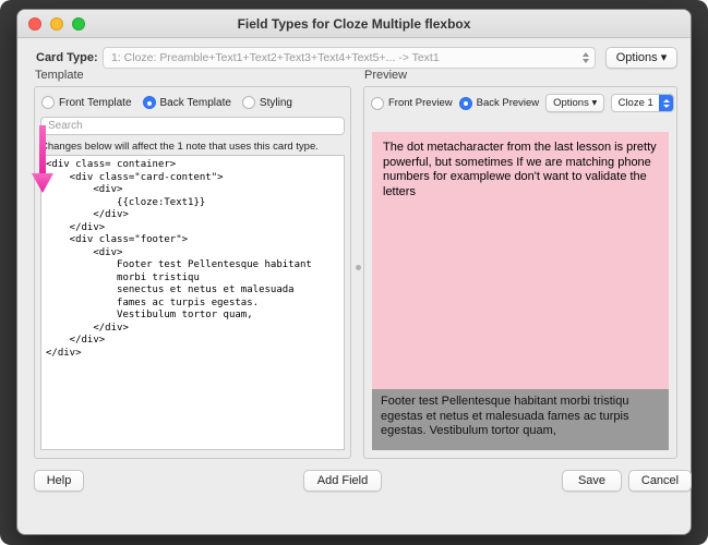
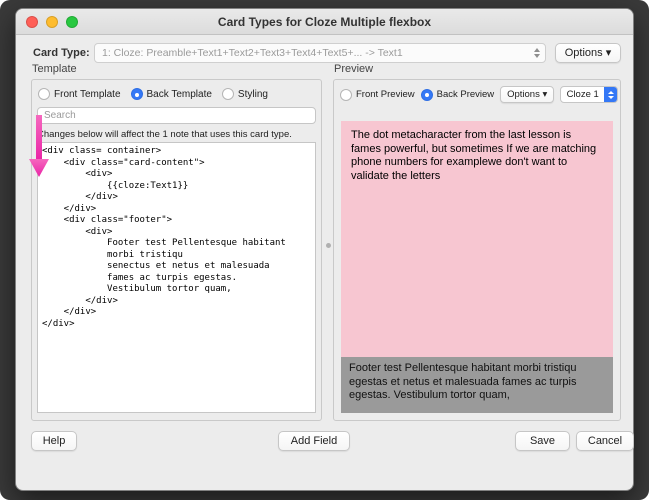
- Field Types for Cloze Multiple flexbox
+ Card Types for Cloze Multiple flexbox
  Card Type:
  1: Cloze: Preamble+Text1+Text2+Text3+Text4+Text5+... -> Text1
  Options ▾
  Template
  Front Template
  Back Template
  Styling
  Search
  hanges below will affect the 1 note that uses this card type.
  <div class= container>
  <div class="card-content">
  <div>
  {{cloze:Text1}}
  </div>
  </div>
  <div class="footer">
  <div>
  Footer test Pellentesque habitant
  morbi tristiqu
  senectus et netus et malesuada
  fames ac turpis egestas.
  Vestibulum tortor quam,
  </div>
  </div>
  </div>
  Preview
  Front Preview
  Back Preview
  Options ▾
  Cloze 1
- The dot metacharacter from the last lesson is pretty powerful, but sometimes If we are matching phone numbers for examplewe don't want to validate the letters
+ The dot metacharacter from the last lesson is fames powerful, but sometimes If we are matching phone numbers for examplewe don't want to validate the letters
  Footer test Pellentesque habitant morbi tristiqu egestas et netus et malesuada fames ac turpis egestas. Vestibulum tortor quam,
  Help
  Add Field
  Save
  Cancel
